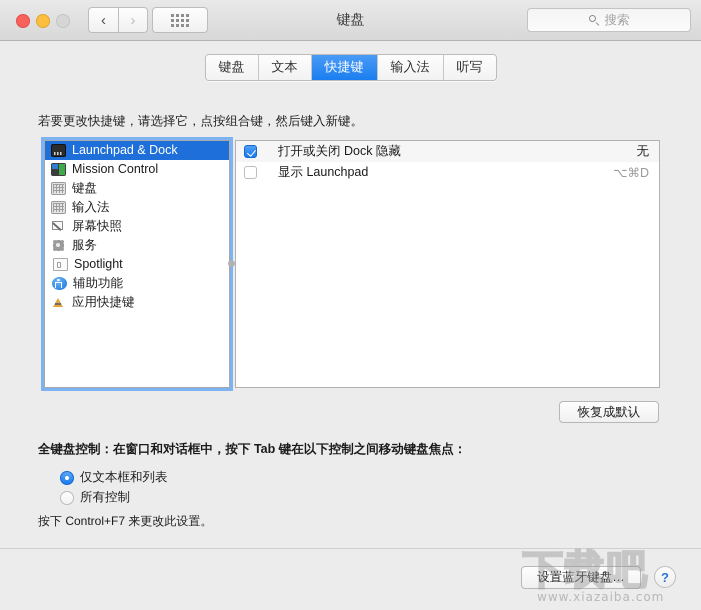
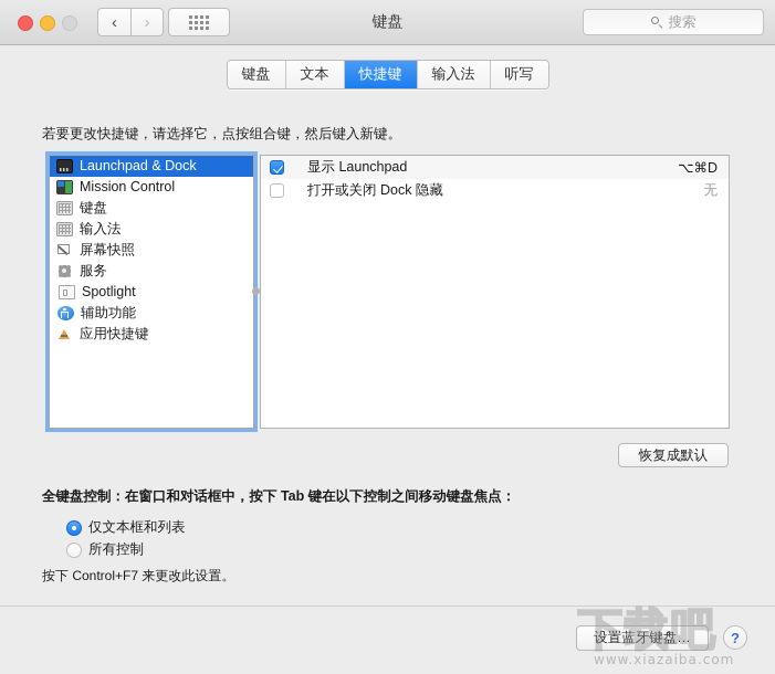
  ‹
  ›
  键盘
  搜索
  键盘
  文本
  快捷键
  输入法
  听写
  若要更改快捷键，请选择它，点按组合键，然后键入新键。
  Launchpad & Dock
  Mission Control
  键盘
  输入法
  屏幕快照
  服务
  Spotlight
  辅助功能
  应用快捷键
- 打开或关闭 Dock 隐藏
+ 显示 Launchpad
- 无
+ ⌥⌘D
- 显示 Launchpad
+ 打开或关闭 Dock 隐藏
- ⌥⌘D
+ 无
  恢复成默认
  全键盘控制：在窗口和对话框中，按下 Tab 键在以下控制之间移动键盘焦点：
  仅文本框和列表
  所有控制
  按下 Control+F7 来更改此设置。
  设置蓝牙键盘…
  ?
  下载吧
  www.xiazaiba.com
